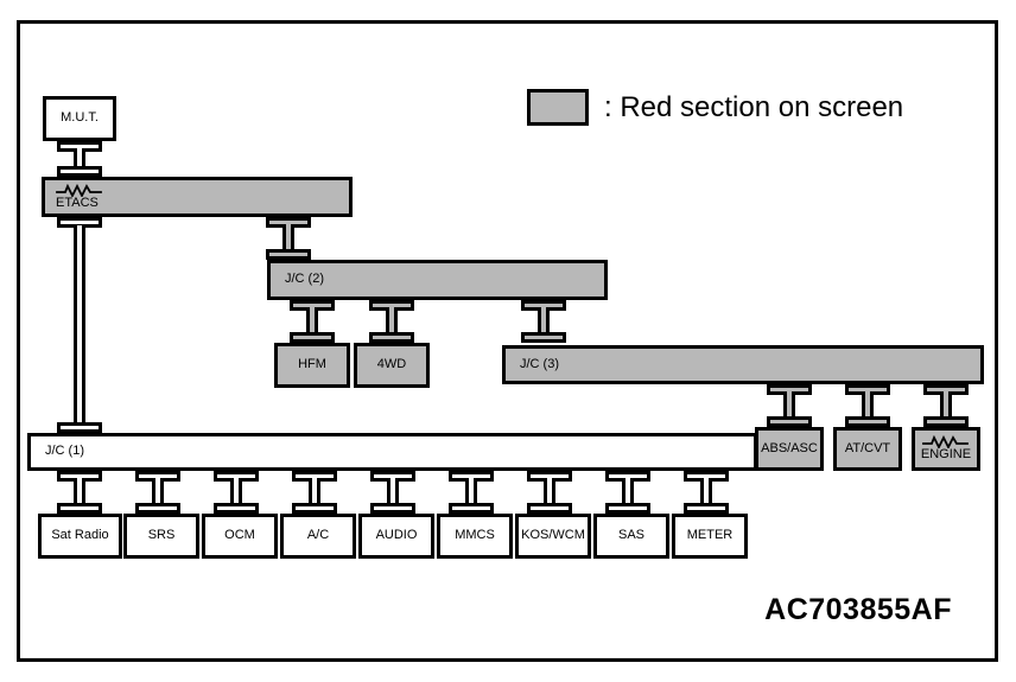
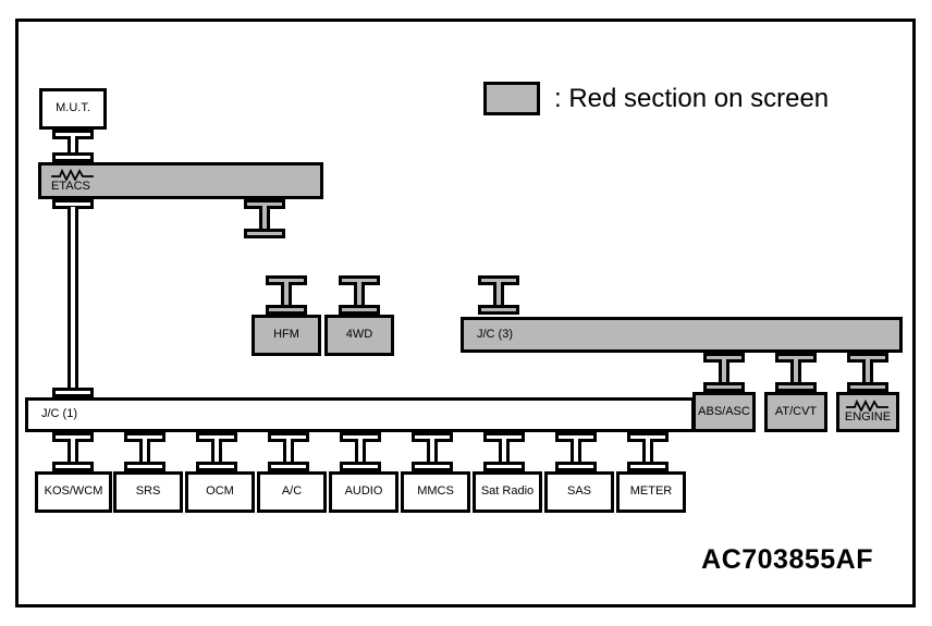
  : Red section on screen
  M.U.T.
  ETACS
- J/C (2)
  HFM
  4WD
  J/C (3)
  ABS/ASC
  AT/CVT
  ENGINE
  J/C (1)
- Sat Radio
+ KOS/WCM
  SRS
  OCM
  A/C
  AUDIO
  MMCS
- KOS/WCM
+ Sat Radio
  SAS
  METER
  AC703855AF
